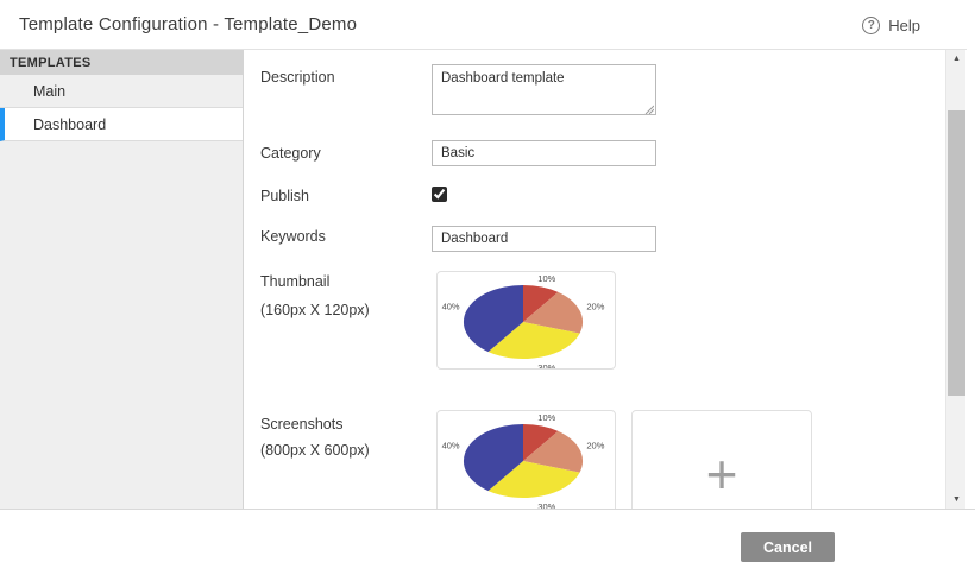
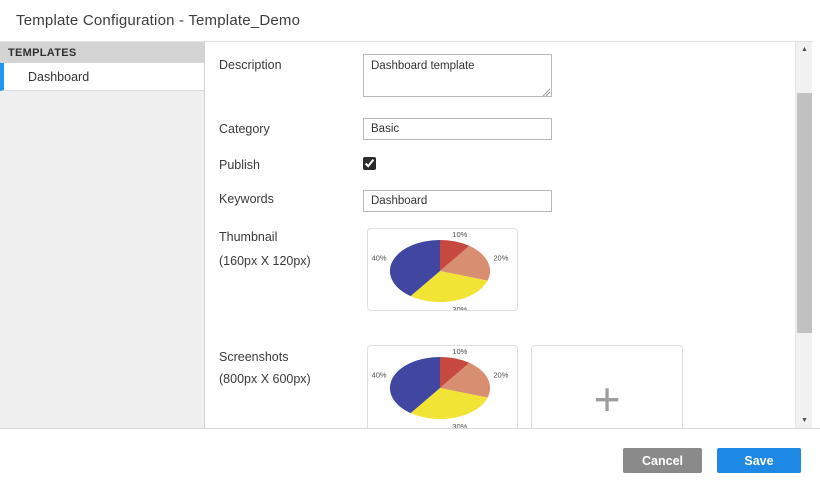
  Template Configuration - Template_Demo
- ?
- Help
  TEMPLATES
- Main
  Dashboard
  Description
  Dashboard template
  Category
  Basic
  Publish
  Keywords
  Dashboard
  Thumbnail
  (160px X 120px)
  10%
  20%
  30%
  40%
  Screenshots
  (800px X 600px)
  10%
  20%
  30%
  40%
  +
  Cancel
+ Save
